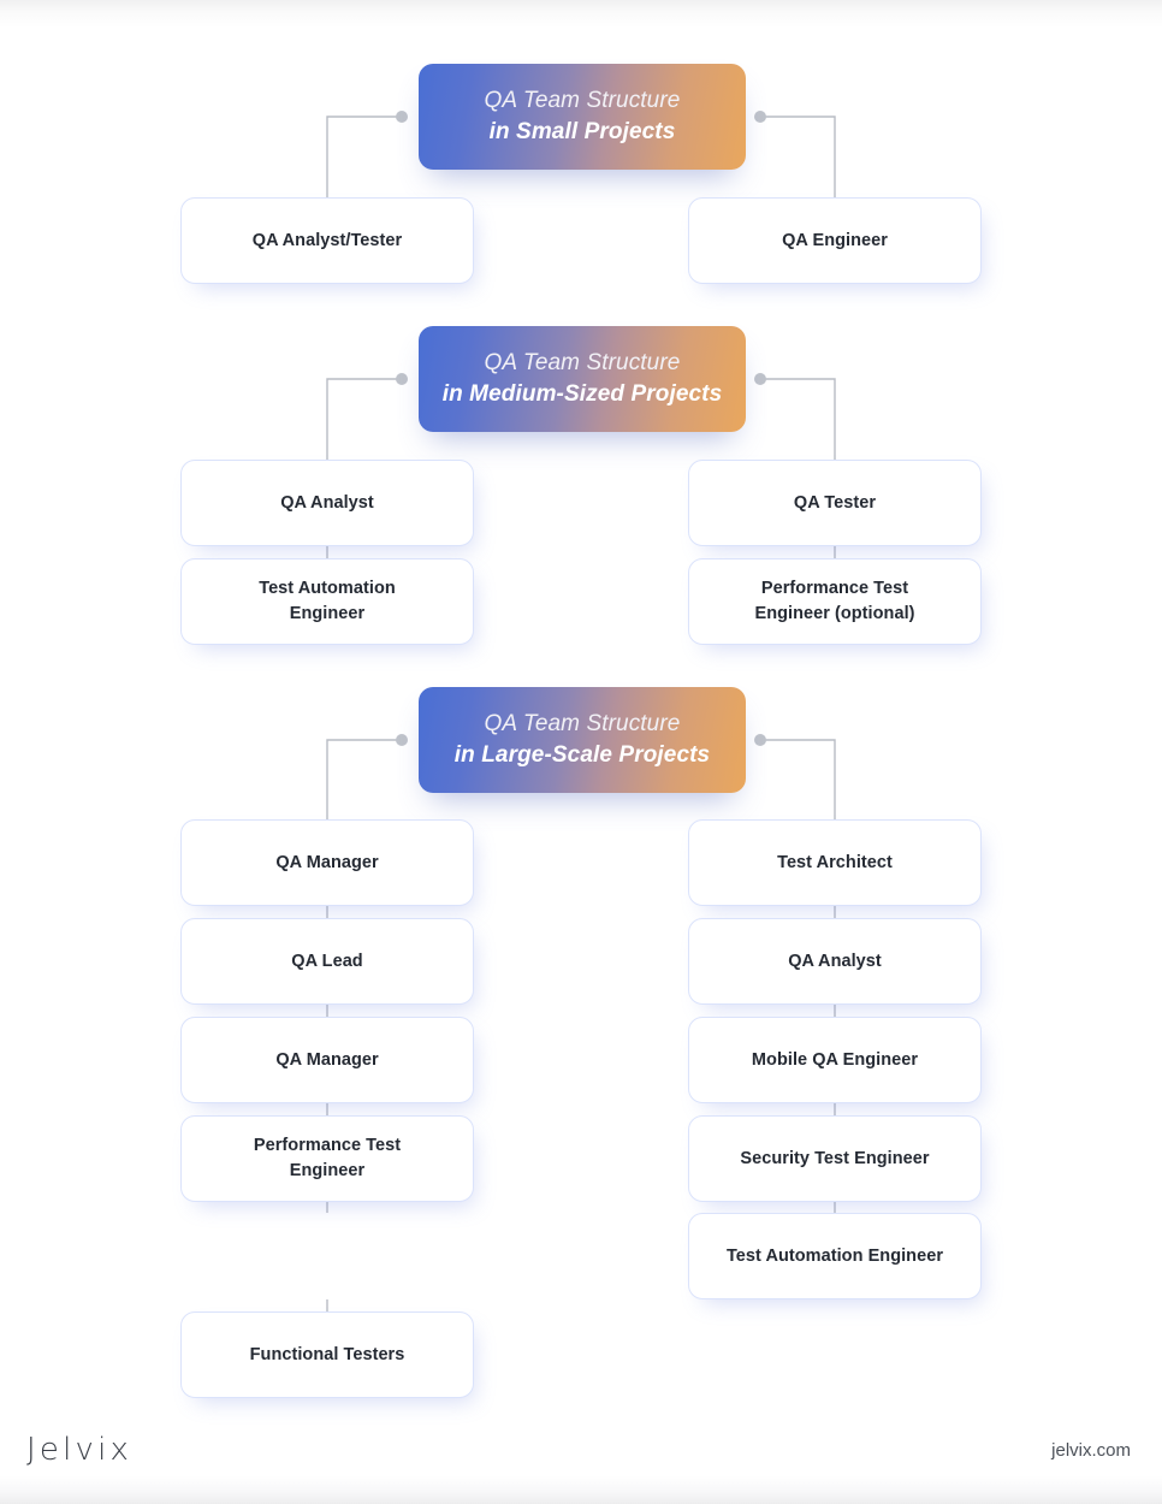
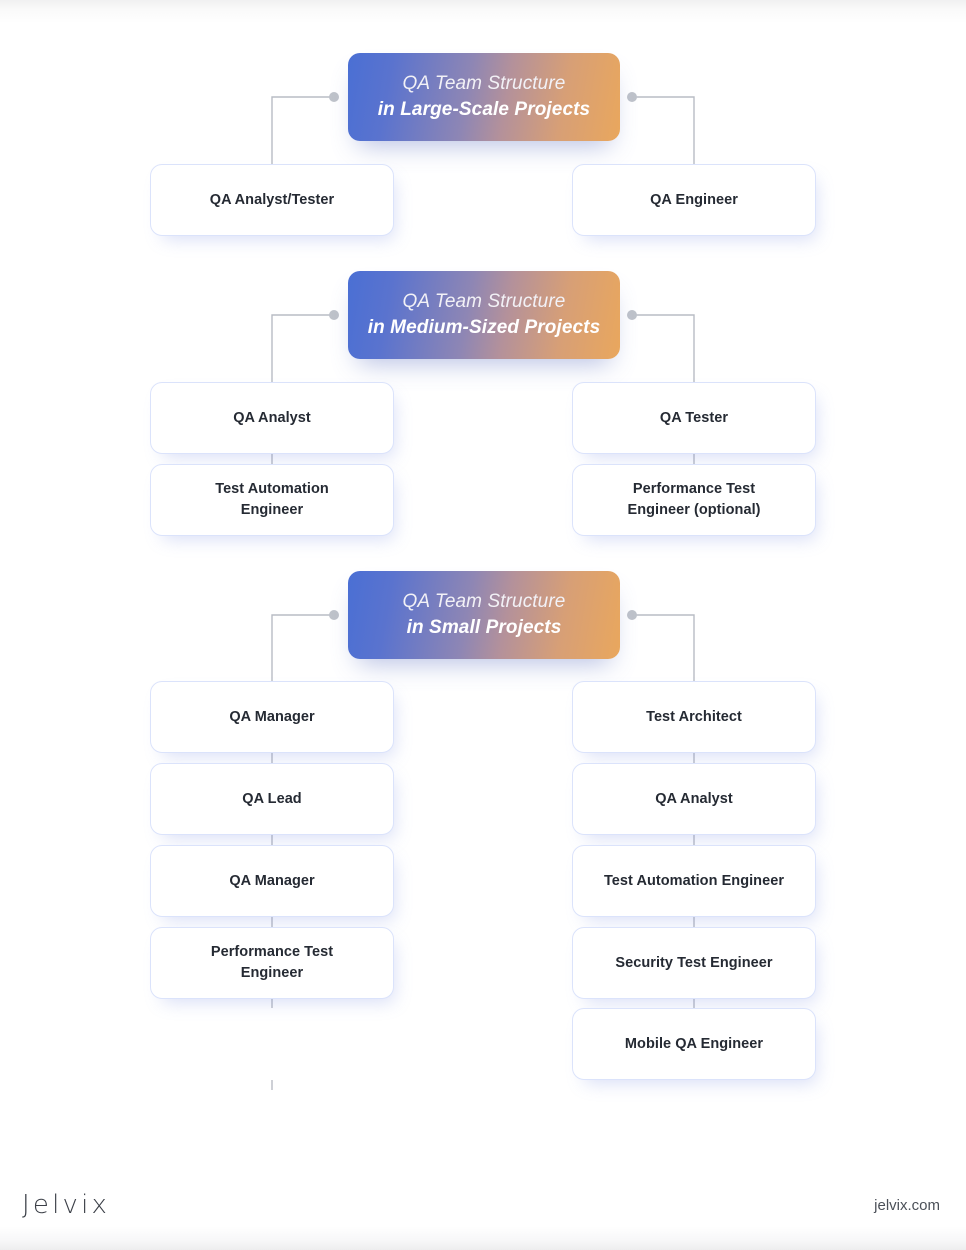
  QA Team Structure
- in Small Projects
+ in Large-Scale Projects
  QA Analyst/Tester
  QA Engineer
  QA Team Structure
  in Medium-Sized Projects
  QA Analyst
  Test Automation
  Engineer
  QA Tester
  Performance Test
  Engineer (optional)
  QA Team Structure
- in Large-Scale Projects
+ in Small Projects
  QA Manager
  QA Lead
  QA Manager
  Performance Test
  Engineer
- Functional Testers
  Test Architect
  QA Analyst
- Mobile QA Engineer
+ Test Automation Engineer
  Security Test Engineer
- Test Automation Engineer
+ Mobile QA Engineer
  Jelvix
  jelvix.com
